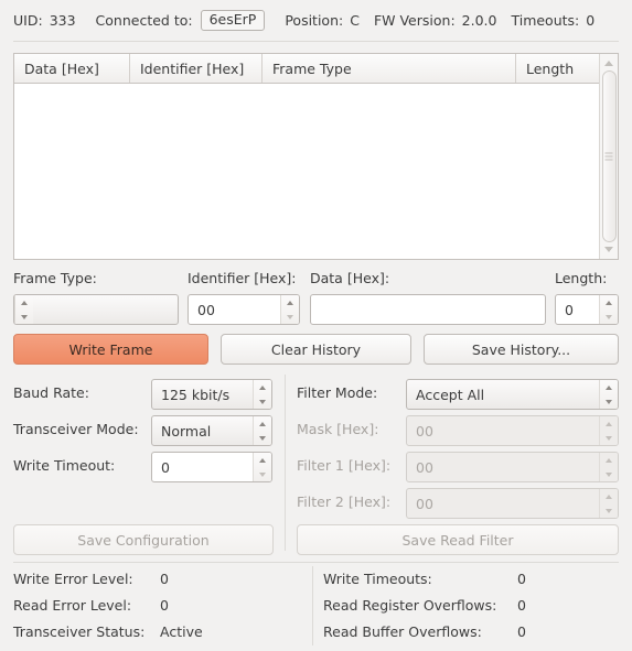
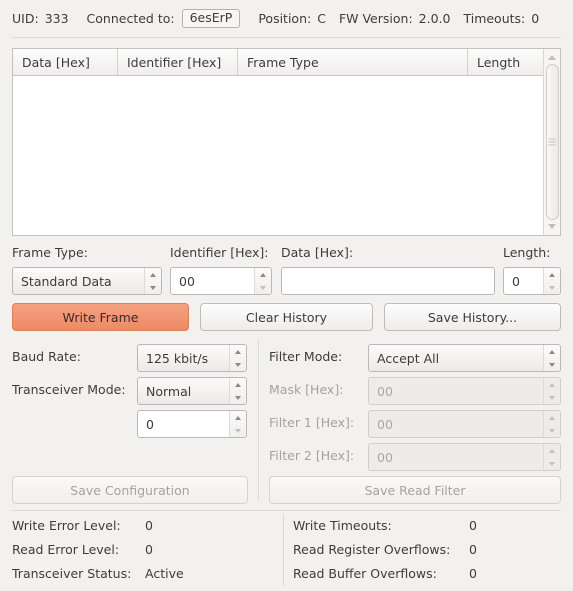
  UID:
  333
  Connected to:
  6esErP
  Position:
  C
  FW Version:
  2.0.0
  Timeouts:
  0
  Data [Hex]
  Identifier [Hex]
  Frame Type
  Length
  Frame Type:
  Identifier [Hex]:
  Data [Hex]:
  Length:
+ Standard Data
  00
  0
  Write Frame
  Clear History
  Save History...
  Baud Rate:
  125 kbit/s
  Transceiver Mode:
  Normal
- Write Timeout:
  0
  Save Configuration
  Filter Mode:
  Accept All
  Mask [Hex]:
  00
  Filter 1 [Hex]:
  00
  Filter 2 [Hex]:
  00
  Save Read Filter
  Write Error Level:
  0
  Read Error Level:
  0
  Transceiver Status:
  Active
  Write Timeouts:
  0
  Read Register Overflows:
  0
  Read Buffer Overflows:
  0
